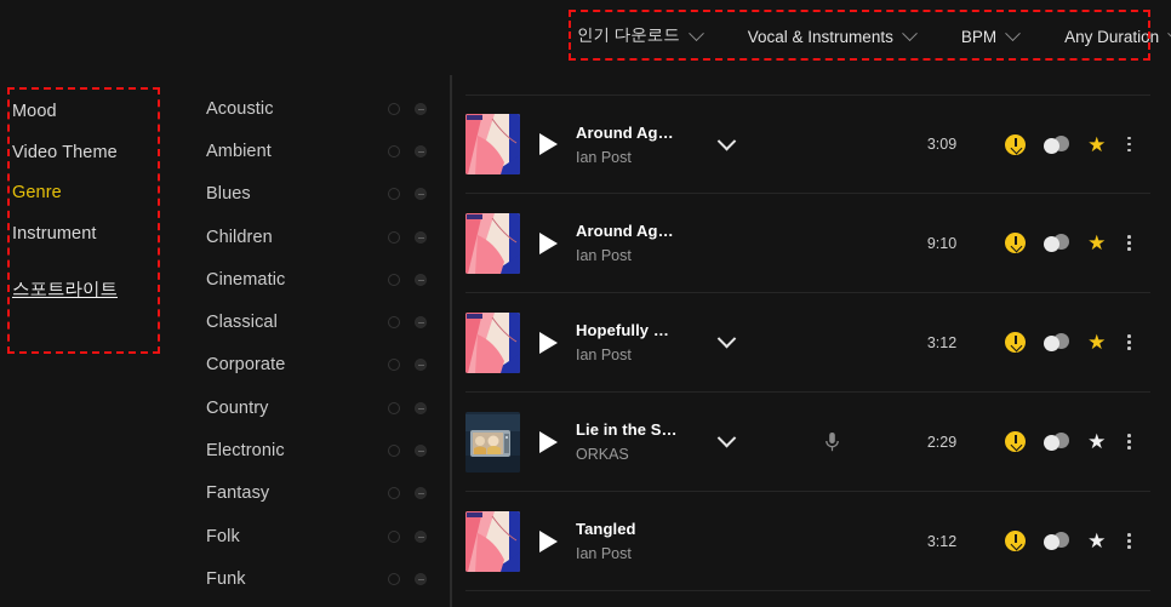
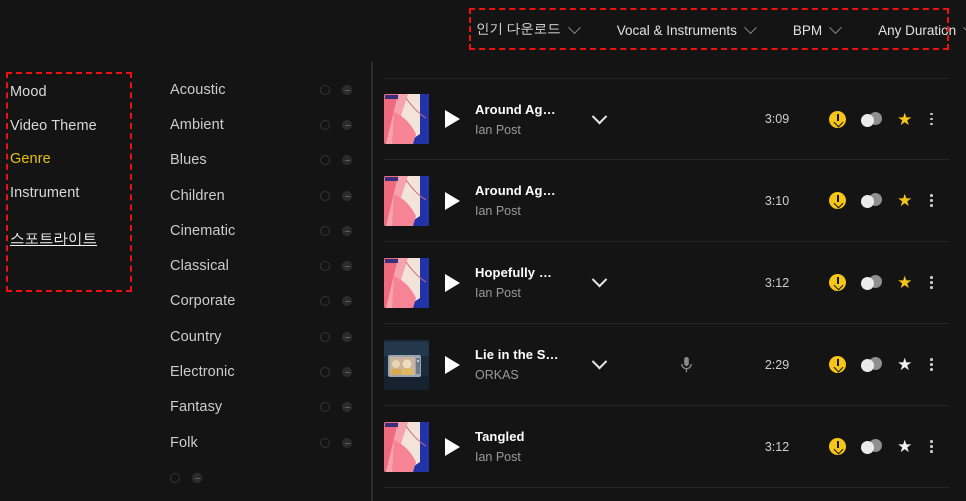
  Mood
  Video Theme
  Genre
  Instrument
  스포트라이트
  Acoustic
  Ambient
  Blues
  Children
  Cinematic
  Classical
  Corporate
  Country
  Electronic
  Fantasy
  Folk
- Funk
  인기 다운로드
  Vocal & Instruments
  BPM
  Any Duration
  Around Ag…
  Ian Post
  3:09
  ★
  Around Ag…
  Ian Post
- 9:10
+ 3:10
  ★
  Hopefully …
  Ian Post
  3:12
  ★
  Lie in the S…
  ORKAS
  2:29
  ★
  Tangled
  Ian Post
  3:12
  ★
